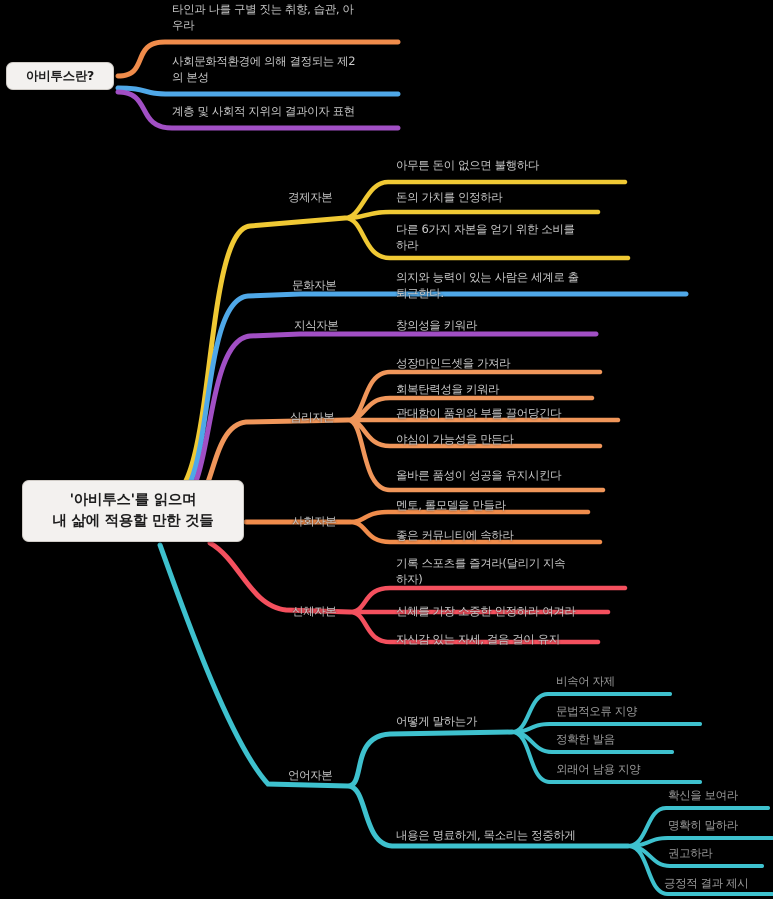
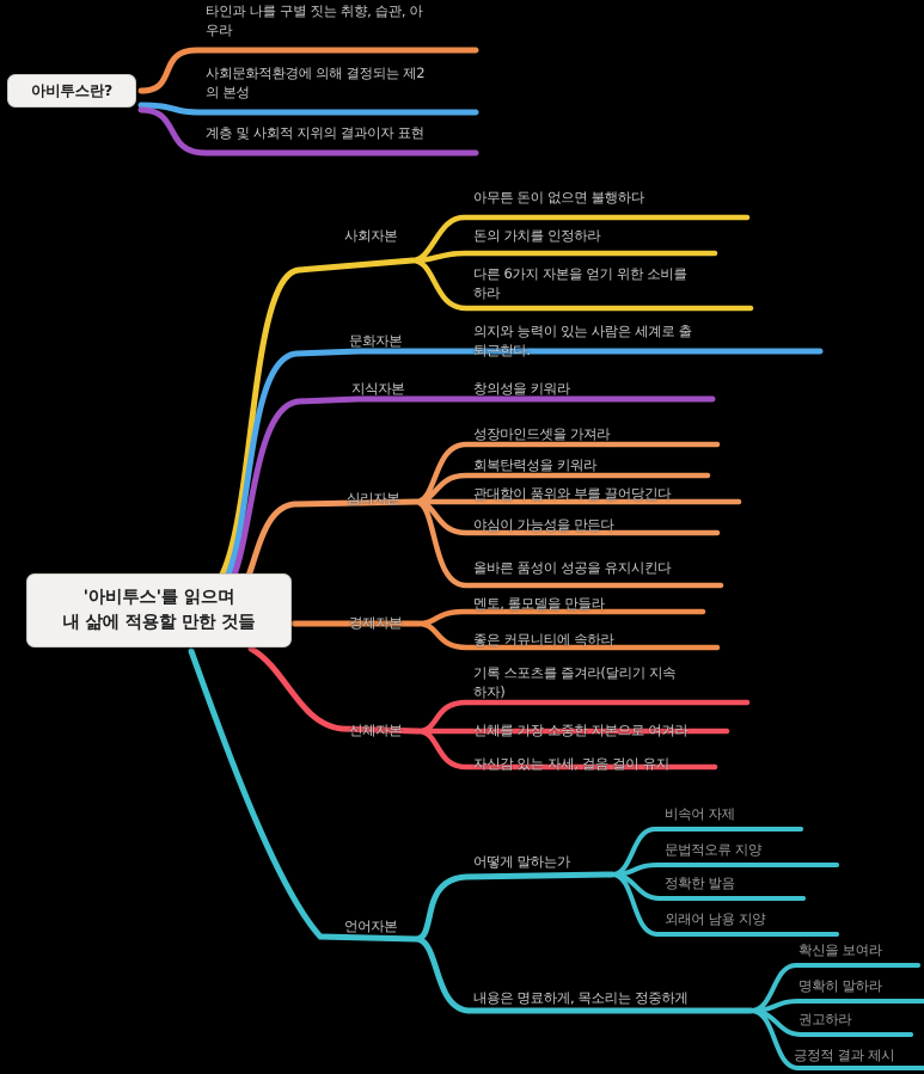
  '아비투스'를 읽으며
  내 삶에 적용할 만한 것들
  아비투스란?
  타인과 나를 구별 짓는 취향, 습관, 아
  우라
  사회문화적환경에 의해 결정되는 제2
  의 본성
  계층 및 사회적 지위의 결과이자 표현
- 경제자본
+ 사회자본
  아무튼 돈이 없으면 불행하다
  돈의 가치를 인정하라
  다른 6가지 자본을 얻기 위한 소비를
  하라
  문화자본
  의지와 능력이 있는 사람은 세계로 출
  퇴근한다.
  지식자본
  창의성을 키워라
  심리자본
  성장마인드셋을 가져라
  회복탄력성을 키워라
  관대함이 품위와 부를 끌어당긴다
  야심이 가능성을 만든다
  올바른 품성이 성공을 유지시킨다
- 사회자본
+ 경제자본
  멘토, 롤모델을 만들라
  좋은 커뮤니티에 속하라
  신체자본
  기록 스포츠를 즐겨라(달리기 지속
  하자)
- 신체를 가장 소중한 인정하라 여겨라
+ 신체를 가장 소중한 자본으로 여겨라
  자신감 있는 자세, 걸음 걸이 유지
  언어자본
  어떻게 말하는가
  비속어 자제
  문법적오류 지양
  정확한 발음
  외래어 남용 지양
  내용은 명료하게, 목소리는 정중하게
  확신을 보여라
  명확히 말하라
  권고하라
  긍정적 결과 제시
